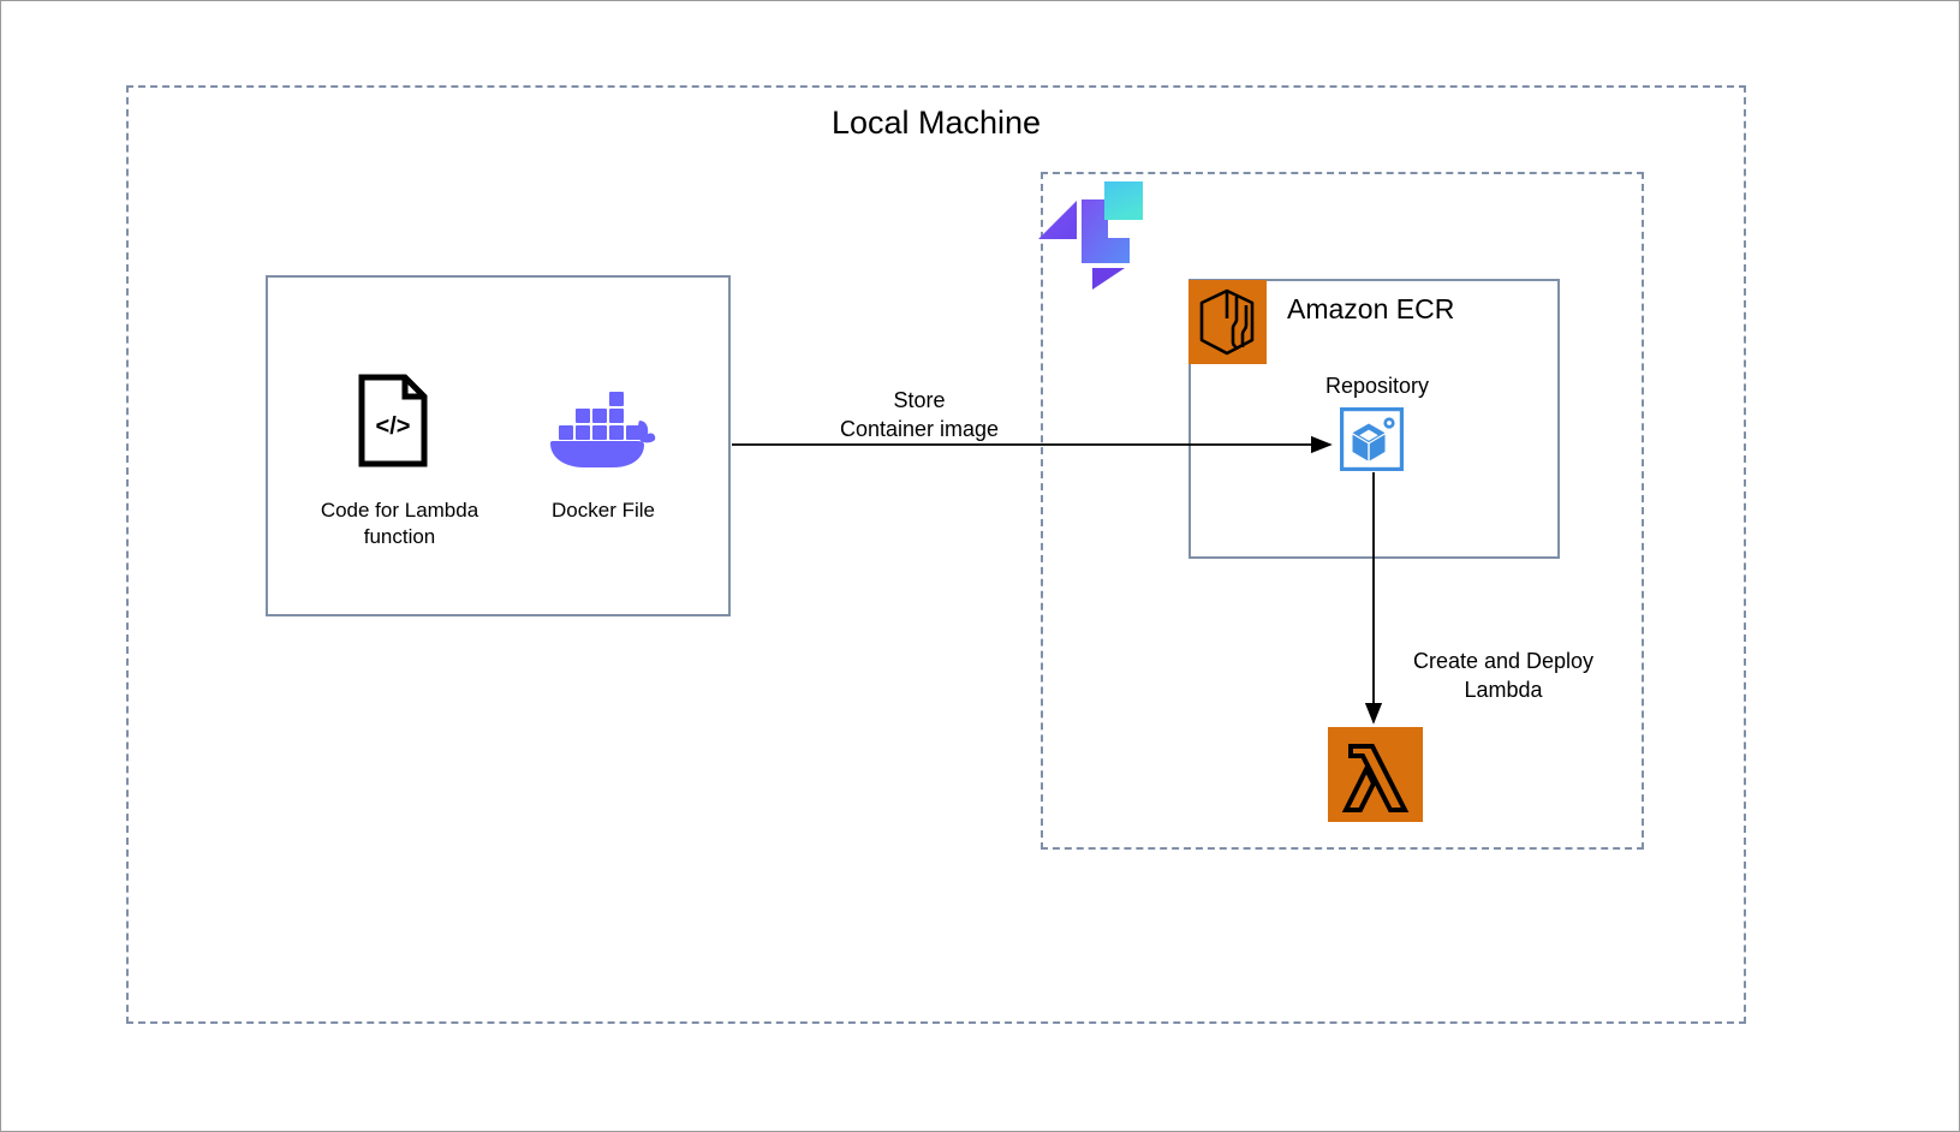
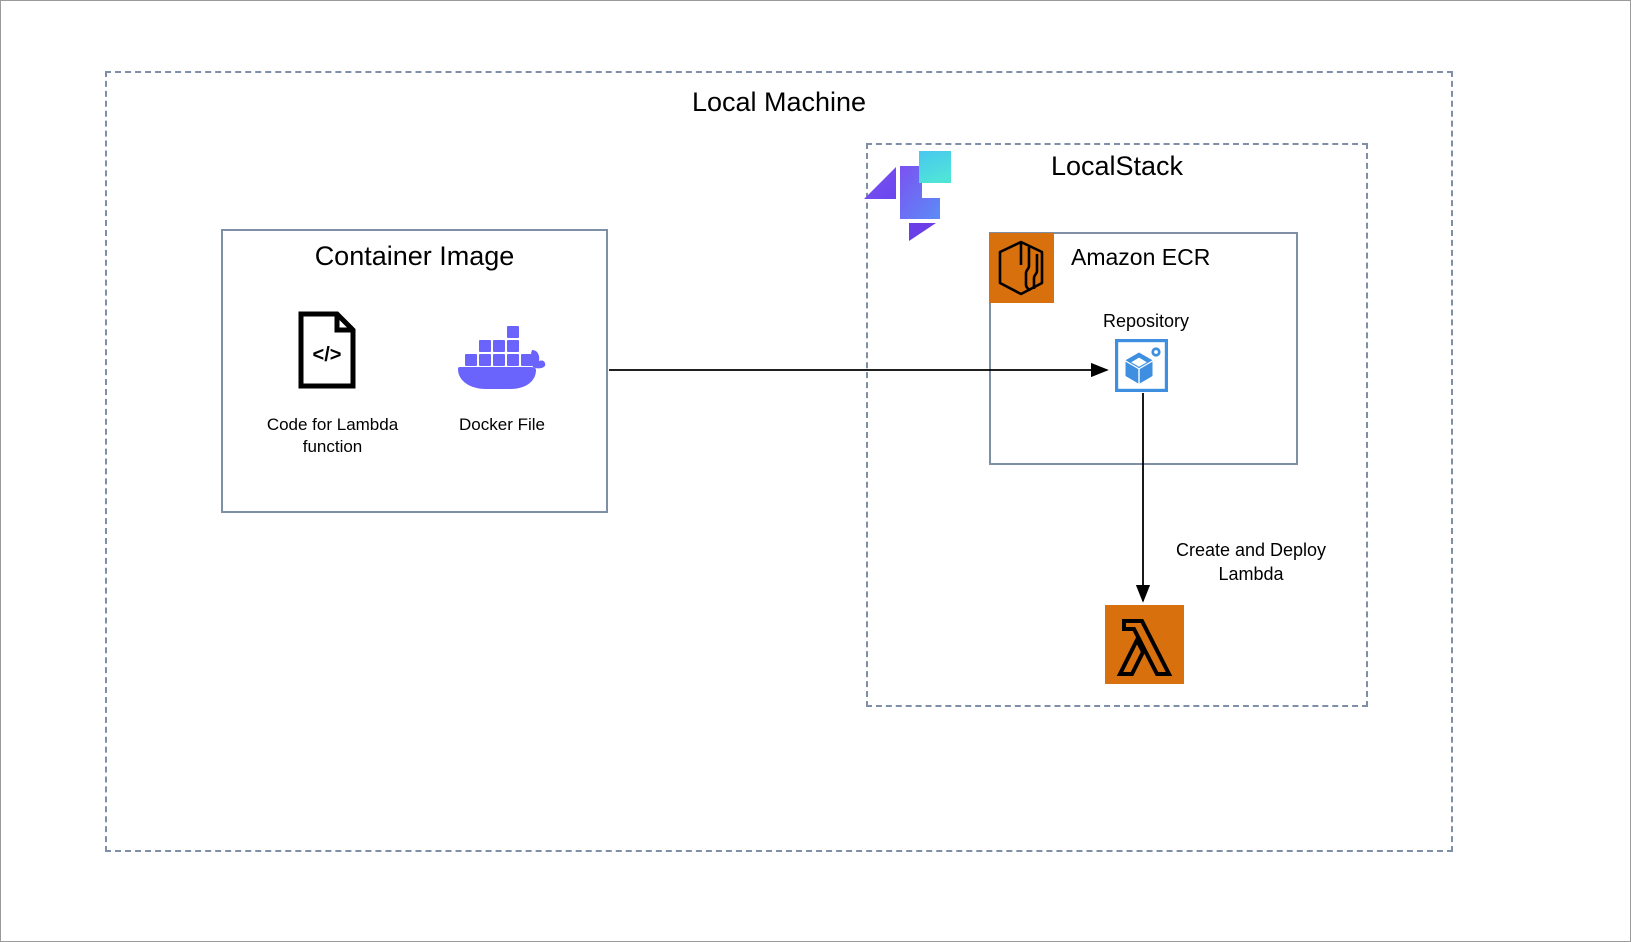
  Local Machine
+ LocalStack
+ Container Image
  </>
  Code for Lambda function
  Docker File
  Amazon ECR
  Repository
- Store
- Container image
  Create and Deploy
  Lambda
